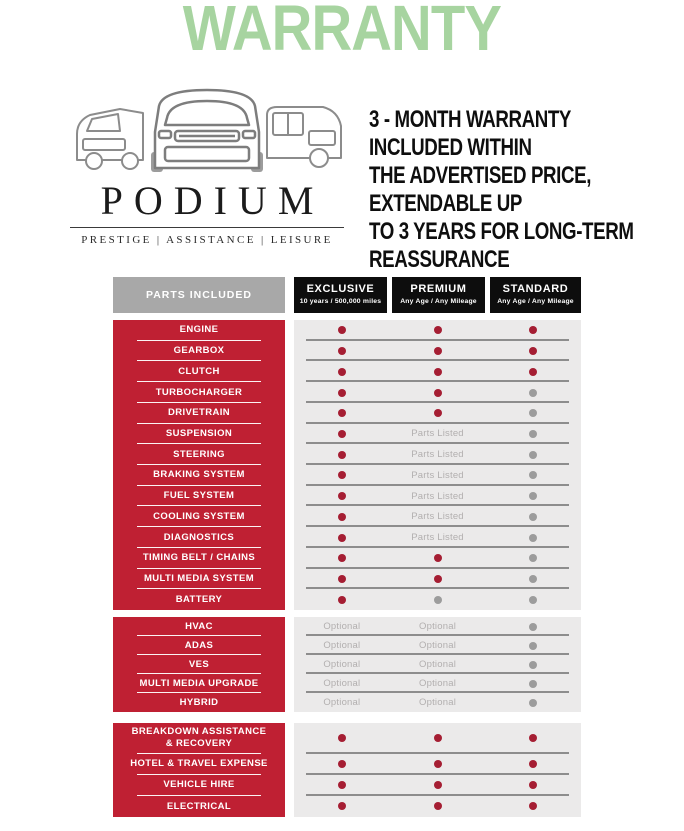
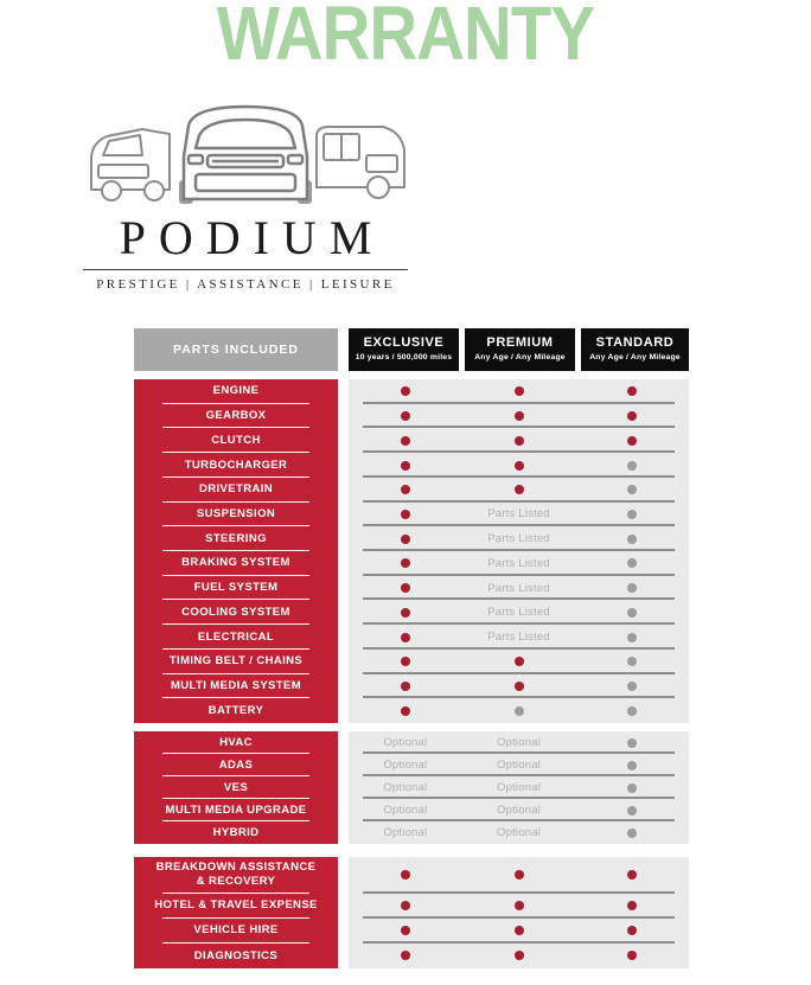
  WARRANTY
  PODIUM
  PRESTIGE | ASSISTANCE | LEISURE
- 3 - MONTH WARRANTY INCLUDED WITHIN
- THE ADVERTISED PRICE, EXTENDABLE UP
- TO 3 YEARS FOR LONG-TERM
- REASSURANCE
  PARTS INCLUDED
  EXCLUSIVE
  PREMIUM
  STANDARD
  ENGINE
  GEARBOX
  CLUTCH
  TURBOCHARGER
  DRIVETRAIN
  SUSPENSION
  STEERING
  BRAKING SYSTEM
  FUEL SYSTEM
  COOLING SYSTEM
- DIAGNOSTICS
+ ELECTRICAL
  TIMING BELT / CHAINS
  MULTI MEDIA SYSTEM
  BATTERY
  Parts Listed
  Parts Listed
  Parts Listed
  Parts Listed
  Parts Listed
  Parts Listed
  HVAC
  ADAS
  VES
  MULTI MEDIA UPGRADE
  HYBRID
  Optional
  Optional
  Optional
  Optional
  Optional
  Optional
  Optional
  Optional
  Optional
  Optional
  BREAKDOWN ASSISTANCE
  & RECOVERY
  HOTEL & TRAVEL EXPENSE
  VEHICLE HIRE
- ELECTRICAL
+ DIAGNOSTICS
